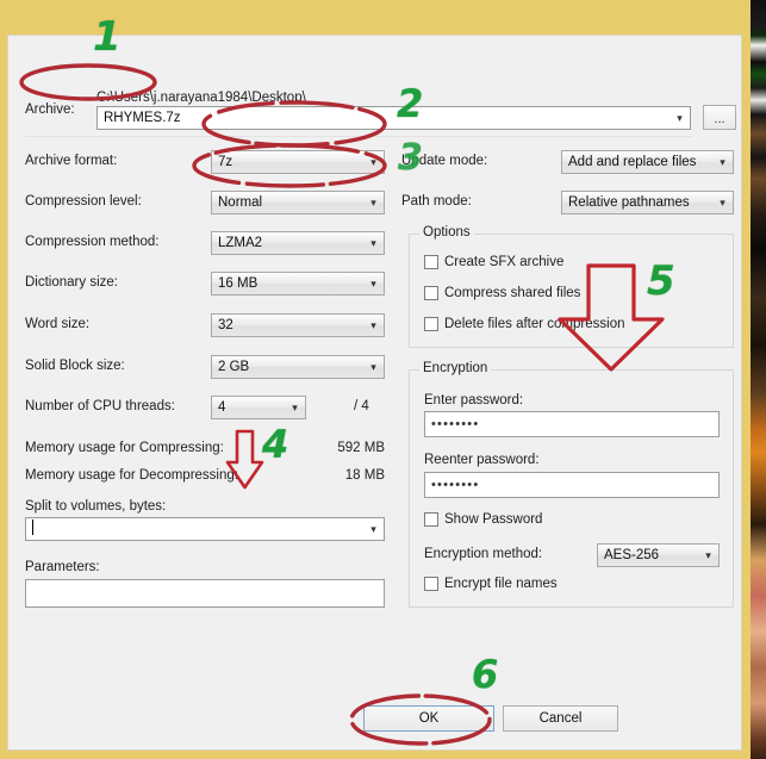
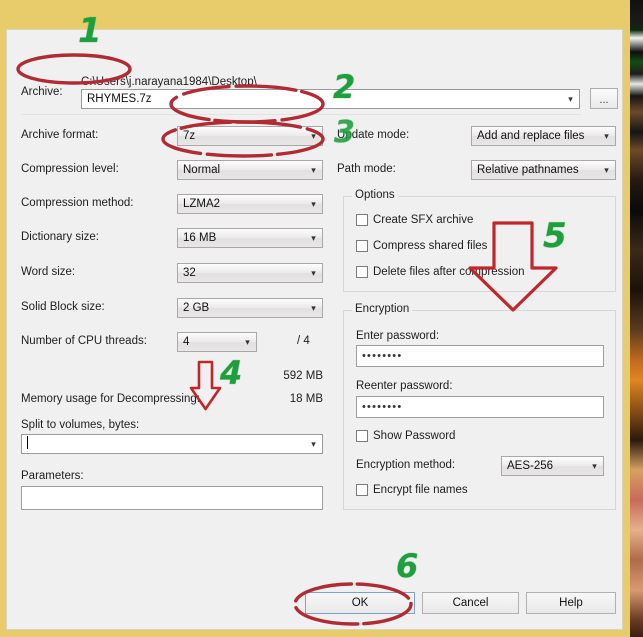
  Archive:
  ers\j.narayana1984\Desktop\
  RHYMES.7z
  ▾
  ...
  Archive format:
  7z
  ▾
  Compression level:
  Normal
  ▾
  Compression method:
  LZMA2
  ▾
  Dictionary size:
  16 MB
  ▾
  Word size:
  32
  ▾
  Solid Block size:
  2 GB
  ▾
  Number of CPU threads:
  4
  ▾
  / 4
- Memory usage for Compressing:
  592 MB
  Memory usage for Decompressing
  18 MB
  Split to volumes, bytes:
  ▾
  Parameters:
  Update mode:
  Add and replace files
  ▾
  Path mode:
  Relative pathnames
  ▾
  Options
  Create SFX archive
  Compress shared files
  Delete files after copression
  Encryption
  Enter password:
  ••••••••
  Reenter password:
  ••••••••
  Show Password
  Encryption method:
  AES-256
  ▾
  Encrypt file names
  OK
  Cancel
+ Help
  1
  2
  3
  4
  5
  6
